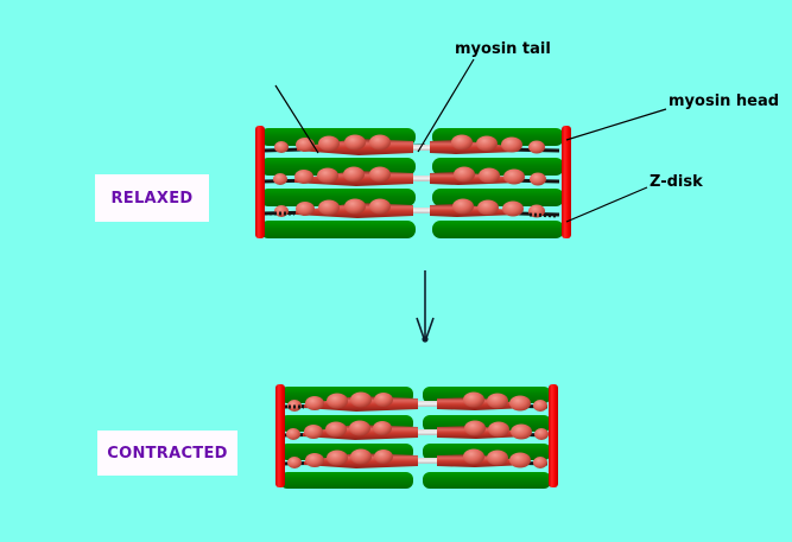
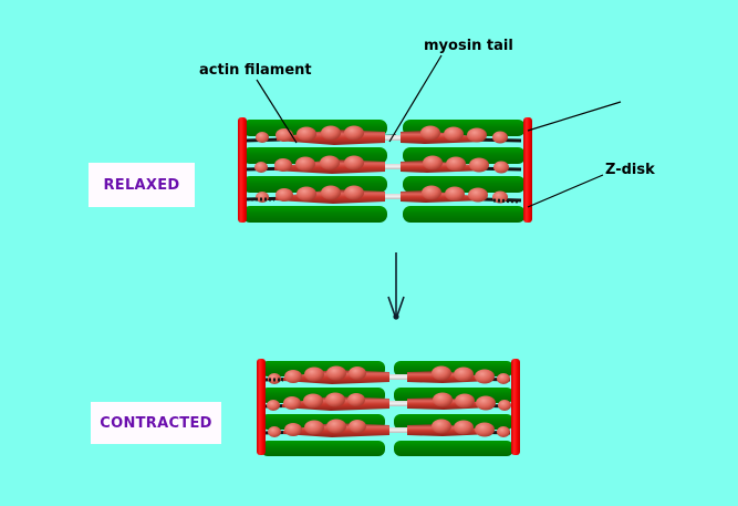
+ actin filament
  myosin tail
- myosin head
  Z-disk
  RELAXED
  CONTRACTED
